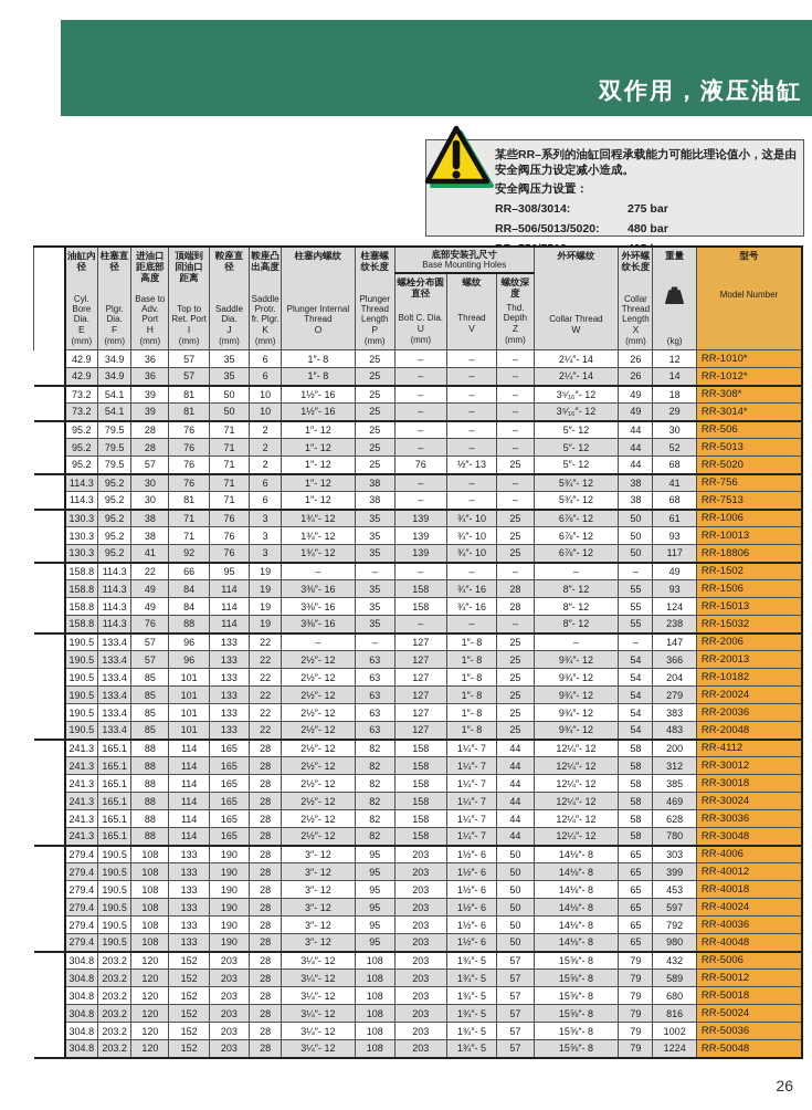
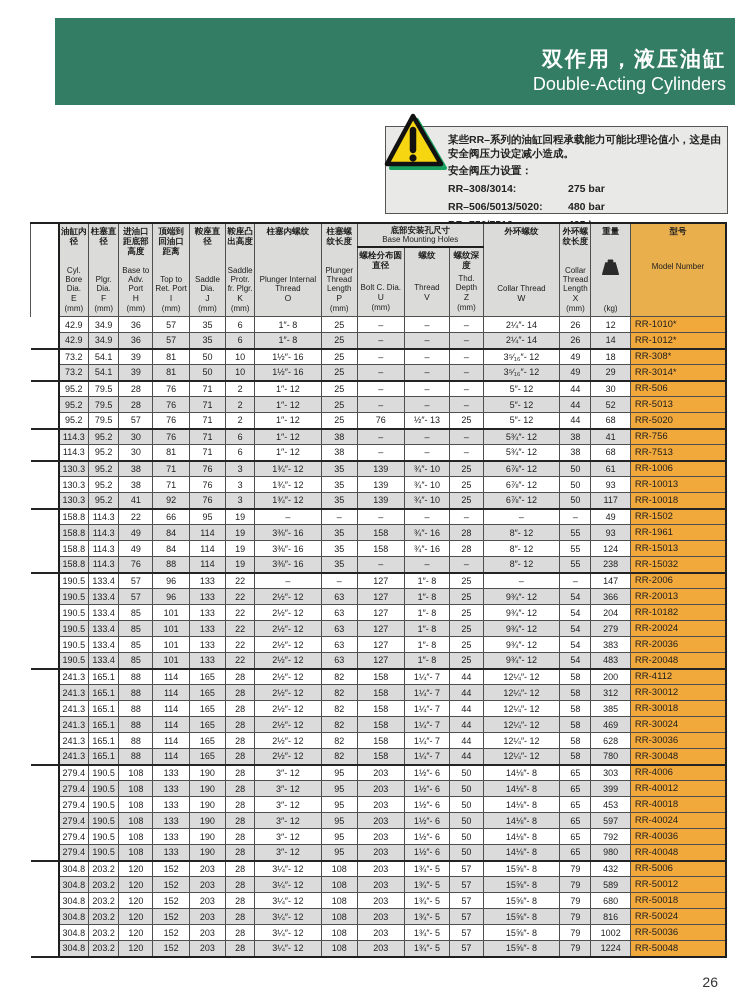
  双作用，液压油缸
+ Double-Acting Cylinders
  某些RR–系列的油缸回程承载能力可能比理论值小，这是由安全阀压力设定减小造成。
  安全阀压力设置：
  RR–308/3014:
  275 bar
  RR–506/5013/5020:
  480 bar
  	油缸内径Cyl. Bore Dia.E(mm)	柱塞直径Plgr. Dia.F(mm)	进油口距底部高度Base to Adv. PortH(mm)	顶端到回油口距离Top to Ret. PortI(mm)	鞍座直径Saddle Dia.J(mm)	鞍座凸出高度Saddle Protr. fr. Plgr.K(mm)	柱塞内螺纹Plunger Internal ThreadO	柱塞螺纹长度Plunger Thread LengthP(mm)	底部安装孔尺寸Base Mounting Holes	外环螺纹Collar ThreadW	外环螺纹长度Collar Thread LengthX(mm)	重量(kg)	型号Model Number
  螺栓分布圆直径Bolt C. Dia.U(mm)	螺纹ThreadV	螺纹深度Thd. DepthZ(mm)
  	42.9	34.9	36	57	35	6	1″- 8	25	–	–	–	2¼″- 14	26	12	RR-1010*
  	42.9	34.9	36	57	35	6	1″- 8	25	–	–	–	2¼″- 14	26	14	RR-1012*
  	73.2	54.1	39	81	50	10	1½″- 16	25	–	–	–	3⁵⁄₁₆″- 12	49	18	RR-308*
  	73.2	54.1	39	81	50	10	1½″- 16	25	–	–	–	3⁵⁄₁₆″- 12	49	29	RR-3014*
  	95.2	79.5	28	76	71	2	1″- 12	25	–	–	–	5″- 12	44	30	RR-506
  	95.2	79.5	28	76	71	2	1″- 12	25	–	–	–	5″- 12	44	52	RR-5013
  	95.2	79.5	57	76	71	2	1″- 12	25	76	½″- 13	25	5″- 12	44	68	RR-5020
  	114.3	95.2	30	76	71	6	1″- 12	38	–	–	–	5¾″- 12	38	41	RR-756
  	114.3	95.2	30	81	71	6	1″- 12	38	–	–	–	5¾″- 12	38	68	RR-7513
  	130.3	95.2	38	71	76	3	1¾″- 12	35	139	¾″- 10	25	6⅞″- 12	50	61	RR-1006
  	130.3	95.2	38	71	76	3	1¾″- 12	35	139	¾″- 10	25	6⅞″- 12	50	93	RR-10013
- 	130.3	95.2	41	92	76	3	1¾″- 12	35	139	¾″- 10	25	6⅞″- 12	50	117	RR-18806
+ 	130.3	95.2	41	92	76	3	1¾″- 12	35	139	¾″- 10	25	6⅞″- 12	50	117	RR-10018
  	158.8	114.3	22	66	95	19	–	–	–	–	–	–	–	49	RR-1502
- 	158.8	114.3	49	84	114	19	3⅜″- 16	35	158	¾″- 16	28	8″- 12	55	93	RR-1506
+ 	158.8	114.3	49	84	114	19	3⅜″- 16	35	158	¾″- 16	28	8″- 12	55	93	RR-1961
  	158.8	114.3	49	84	114	19	3⅜″- 16	35	158	¾″- 16	28	8″- 12	55	124	RR-15013
  	158.8	114.3	76	88	114	19	3⅜″- 16	35	–	–	–	8″- 12	55	238	RR-15032
  	190.5	133.4	57	96	133	22	–	–	127	1″- 8	25	–	–	147	RR-2006
  	190.5	133.4	57	96	133	22	2½″- 12	63	127	1″- 8	25	9¾″- 12	54	366	RR-20013
  	190.5	133.4	85	101	133	22	2½″- 12	63	127	1″- 8	25	9¾″- 12	54	204	RR-10182
  	190.5	133.4	85	101	133	22	2½″- 12	63	127	1″- 8	25	9¾″- 12	54	279	RR-20024
  	190.5	133.4	85	101	133	22	2½″- 12	63	127	1″- 8	25	9¾″- 12	54	383	RR-20036
  	190.5	133.4	85	101	133	22	2½″- 12	63	127	1″- 8	25	9¾″- 12	54	483	RR-20048
  	241.3	165.1	88	114	165	28	2½″- 12	82	158	1¼″- 7	44	12¼″- 12	58	200	RR-4112
  	241.3	165.1	88	114	165	28	2½″- 12	82	158	1¼″- 7	44	12¼″- 12	58	312	RR-30012
  	241.3	165.1	88	114	165	28	2½″- 12	82	158	1¼″- 7	44	12¼″- 12	58	385	RR-30018
  	241.3	165.1	88	114	165	28	2½″- 12	82	158	1¼″- 7	44	12¼″- 12	58	469	RR-30024
  	241.3	165.1	88	114	165	28	2½″- 12	82	158	1¼″- 7	44	12¼″- 12	58	628	RR-30036
  	241.3	165.1	88	114	165	28	2½″- 12	82	158	1¼″- 7	44	12¼″- 12	58	780	RR-30048
  	279.4	190.5	108	133	190	28	3″- 12	95	203	1½″- 6	50	14⅛″- 8	65	303	RR-4006
  	279.4	190.5	108	133	190	28	3″- 12	95	203	1½″- 6	50	14⅛″- 8	65	399	RR-40012
  	279.4	190.5	108	133	190	28	3″- 12	95	203	1½″- 6	50	14⅛″- 8	65	453	RR-40018
  	279.4	190.5	108	133	190	28	3″- 12	95	203	1½″- 6	50	14⅛″- 8	65	597	RR-40024
  	279.4	190.5	108	133	190	28	3″- 12	95	203	1½″- 6	50	14⅛″- 8	65	792	RR-40036
  	279.4	190.5	108	133	190	28	3″- 12	95	203	1½″- 6	50	14⅛″- 8	65	980	RR-40048
  	304.8	203.2	120	152	203	28	3¼″- 12	108	203	1¾″- 5	57	15⅝″- 8	79	432	RR-5006
  	304.8	203.2	120	152	203	28	3¼″- 12	108	203	1¾″- 5	57	15⅝″- 8	79	589	RR-50012
  	304.8	203.2	120	152	203	28	3¼″- 12	108	203	1¾″- 5	57	15⅝″- 8	79	680	RR-50018
  	304.8	203.2	120	152	203	28	3¼″- 12	108	203	1¾″- 5	57	15⅝″- 8	79	816	RR-50024
  	304.8	203.2	120	152	203	28	3¼″- 12	108	203	1¾″- 5	57	15⅝″- 8	79	1002	RR-50036
  	304.8	203.2	120	152	203	28	3¼″- 12	108	203	1¾″- 5	57	15⅝″- 8	79	1224	RR-50048
  26
